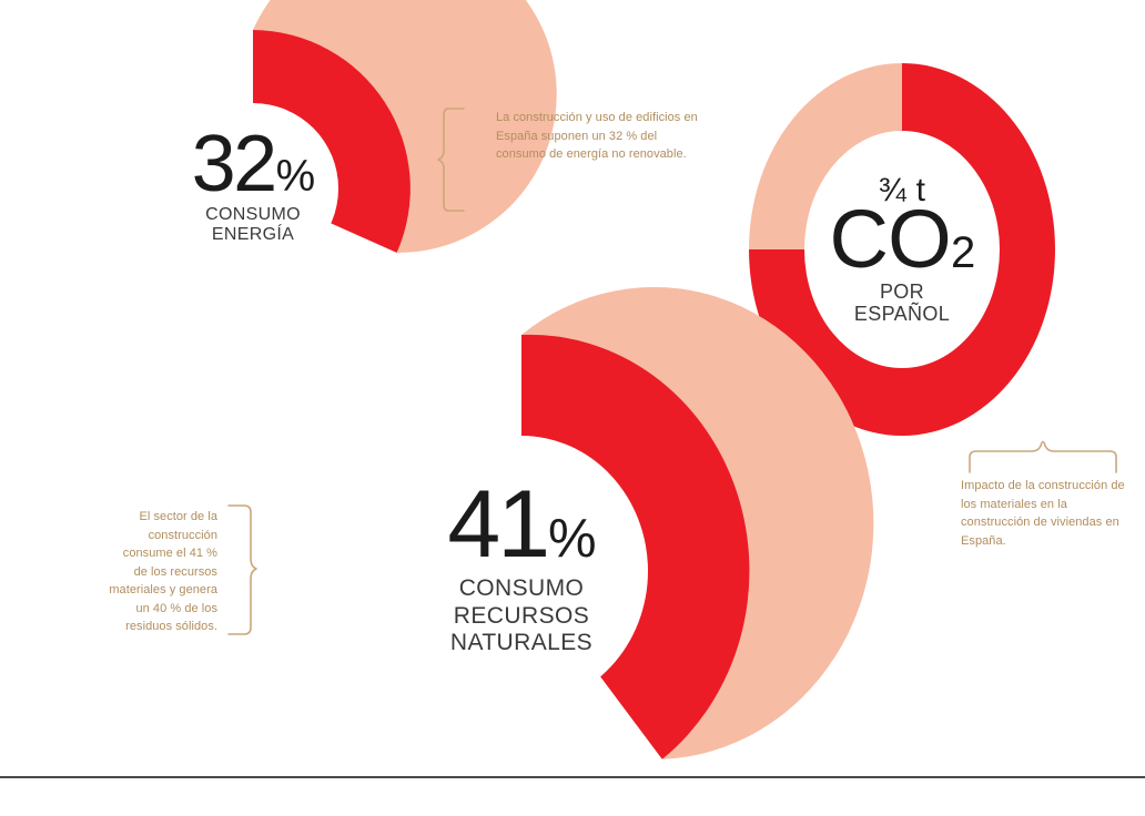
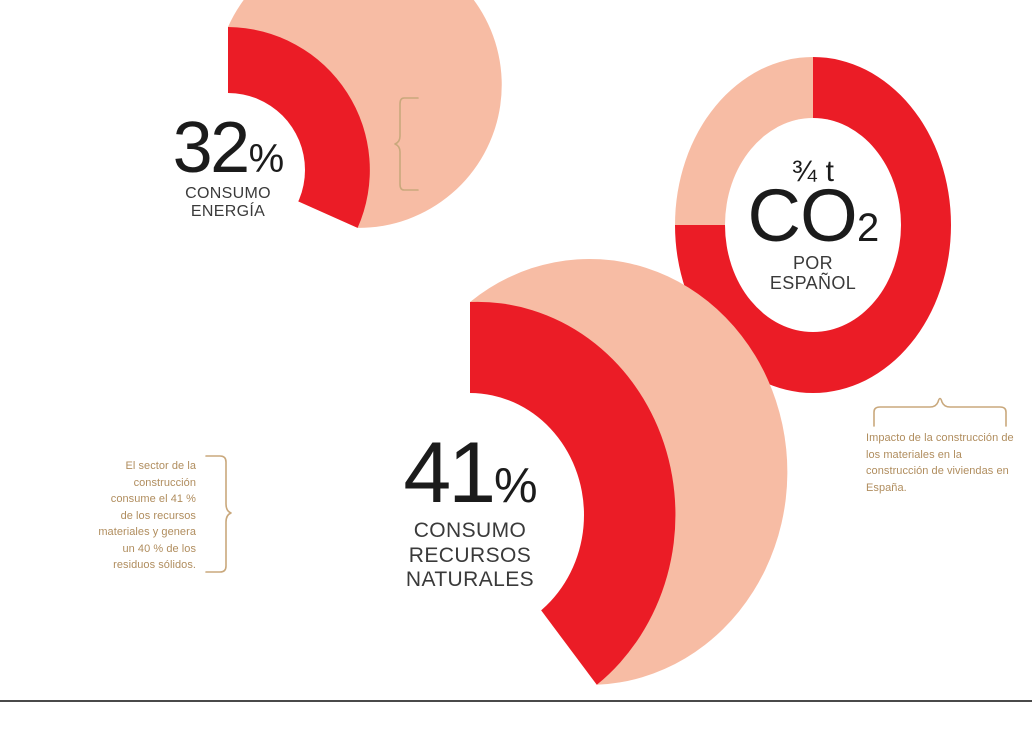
  32
  %
  CONSUMO
  ENERGÍA
- La construcción y uso de edificios en España suponen un 32 % del consumo de energía no renovable.
  ¾ t
  CO
  2
  POR
  ESPAÑOL
  Impacto de la construcción de los materiales en la construcción de viviendas en España.
  41
  %
  CONSUMO
  RECURSOS
  NATURALES
  El sector de la construcción consume el 41 % de los recursos materiales y genera un 40 % de los residuos sólidos.
